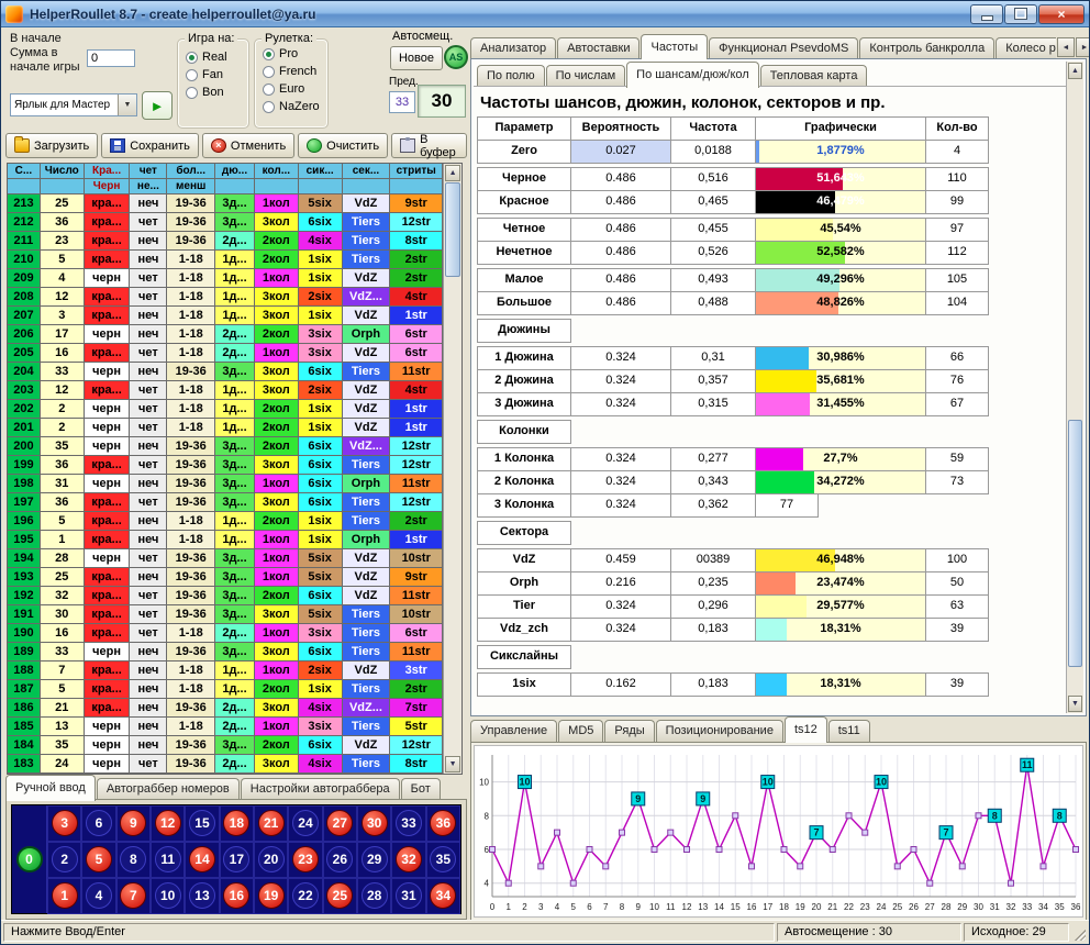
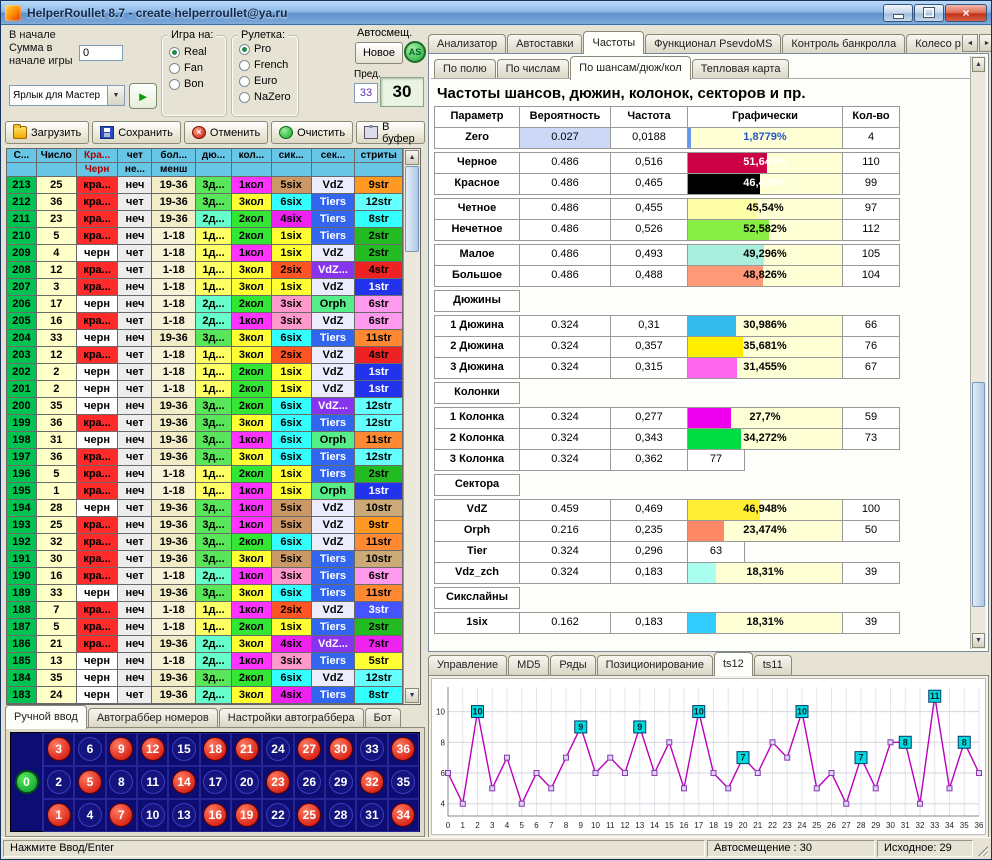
  HelperRoullet 8.7 - create helperroullet@ya.ru
  ×
  В начале
  Сумма в
  начале игры
  0
  Ярлык для Мастер
  ►
  Игра на:
  Real
  Fan
  Bon
  Рулетка:
  Pro
  French
  Euro
  NaZero
  Автосмещ.
  Новое
  AS
  Пред.
  33
  30
  Загрузить
  Сохранить
  Отменить
  Очистить
  В буфер
  С...
  Число
  Кра...
  чет
  бол...
  дю...
  кол...
  сик...
  сек...
  стриты
  Черн
  не...
  менш
  213
  25
  кра...
  неч
  19-36
  3д...
  1кол
  5six
  VdZ
  9str
  212
  36
  кра...
  чет
  19-36
  3д...
  3кол
  6six
  Tiers
  12str
  211
  23
  кра...
  неч
  19-36
  2д...
  2кол
  4six
  Tiers
  8str
  210
  5
  кра...
  неч
  1-18
  1д...
  2кол
  1six
  Tiers
  2str
  209
  4
  черн
  чет
  1-18
  1д...
  1кол
  1six
  VdZ
  2str
  208
  12
  кра...
  чет
  1-18
  1д...
  3кол
  2six
  VdZ...
  4str
  207
  3
  кра...
  неч
  1-18
  1д...
  3кол
  1six
  VdZ
  1str
  206
  17
  черн
  неч
  1-18
  2д...
  2кол
  3six
  Orph
  6str
  205
  16
  кра...
  чет
  1-18
  2д...
  1кол
  3six
  VdZ
  6str
  204
  33
  черн
  неч
  19-36
  3д...
  3кол
  6six
  Tiers
  11str
  203
  12
  кра...
  чет
  1-18
  1д...
  3кол
  2six
  VdZ
  4str
  202
  2
  черн
  чет
  1-18
  1д...
  2кол
  1six
  VdZ
  1str
  201
  2
  черн
  чет
  1-18
  1д...
  2кол
  1six
  VdZ
  1str
  200
  35
  черн
  неч
  19-36
  3д...
  2кол
  6six
  VdZ...
  12str
  199
  36
  кра...
  чет
  19-36
  3д...
  3кол
  6six
  Tiers
  12str
  198
  31
  черн
  неч
  19-36
  3д...
  1кол
  6six
  Orph
  11str
  197
  36
  кра...
  чет
  19-36
  3д...
  3кол
  6six
  Tiers
  12str
  196
  5
  кра...
  неч
  1-18
  1д...
  2кол
  1six
  Tiers
  2str
  195
  1
  кра...
  неч
  1-18
  1д...
  1кол
  1six
  Orph
  1str
  194
  28
  черн
  чет
  19-36
  3д...
  1кол
  5six
  VdZ
  10str
  193
  25
  кра...
  неч
  19-36
  3д...
  1кол
  5six
  VdZ
  9str
  192
  32
  кра...
  чет
  19-36
  3д...
  2кол
  6six
  VdZ
  11str
  191
  30
  кра...
  чет
  19-36
  3д...
  3кол
  5six
  Tiers
  10str
  190
  16
  кра...
  чет
  1-18
  2д...
  1кол
  3six
  Tiers
  6str
  189
  33
  черн
  неч
  19-36
  3д...
  3кол
  6six
  Tiers
  11str
  188
  7
  кра...
  неч
  1-18
  1д...
  1кол
  2six
  VdZ
  3str
  187
  5
  кра...
  неч
  1-18
  1д...
  2кол
  1six
  Tiers
  2str
  186
  21
  кра...
  неч
  19-36
  2д...
  3кол
  4six
  VdZ...
  7str
  185
  13
  черн
  неч
  1-18
  2д...
  1кол
  3six
  Tiers
  5str
  184
  35
  черн
  неч
  19-36
  3д...
  2кол
  6six
  VdZ
  12str
  183
  24
  черн
  чет
  19-36
  2д...
  3кол
  4six
  Tiers
  8str
  Ручной ввод
  Автограббер номеров
  Настройки автограббера
  Бот
  0
  3
  6
  9
  12
  15
  18
  21
  24
  27
  30
  33
  36
  2
  5
  8
  11
  14
  17
  20
  23
  26
  29
  32
  35
  1
  4
  7
  10
  13
  16
  19
  22
  25
  28
  31
  34
  Анализатор
  Автоставки
  Частоты
  Функционал PsevdoMS
  Контроль банкролла
  По полю
  По числам
  По шансам/дюж/кол
  Тепловая карта
  Частоты шансов, дюжин, колонок, секторов и пр.
  Параметр
  Вероятность
  Частота
  Графически
  Кол-во
  Zero
  0.027
  0,0188
  1,8779%
  4
  Черное
  0.486
  0,516
  51,643%
  110
  Красное
  0.486
  0,465
  46,479%
  99
  Четное
  0.486
  0,455
  45,54%
  97
  Нечетное
  0.486
  0,526
  52,582%
  112
  Малое
  0.486
  0,493
  49,296%
  105
  Большое
  0.486
  0,488
  48,826%
  104
  Дюжины
  1 Дюжина
  0.324
  0,31
  30,986%
  66
  2 Дюжина
  0.324
  0,357
  35,681%
  76
  3 Дюжина
  0.324
  0,315
  31,455%
  67
  Колонки
  1 Колонка
  0.324
  0,277
  27,7%
  59
  2 Колонка
  0.324
  0,343
  34,272%
  73
  3 Колонка
  0.324
  0,362
  77
  Сектора
  VdZ
  0.459
- 00389
+ 0,469
  46,948%
  100
  Orph
  0.216
  0,235
  23,474%
  50
  Tier
  0.324
  0,296
- 29,577%
  63
  Vdz_zch
  0.324
  0,183
  18,31%
  39
  Сикслайны
  1six
  0.162
  0,183
  18,31%
  39
  Управление
  MD5
  Ряды
  Позиционирование
  ts12
  ts11
  4
  6
  8
  10
  0
  1
  2
  3
  4
  5
  6
  7
  8
  9
  10
  11
  12
  13
  14
  15
  16
  17
  18
  19
  20
  21
  22
  23
  24
  25
  26
  27
  28
  29
  30
  31
  32
  33
  34
  35
  36
  10
  9
  9
  10
  7
  10
  7
  8
  11
  8
  Нажмите Ввод/Enter
  Автосмещение : 30
  Исходное: 29
